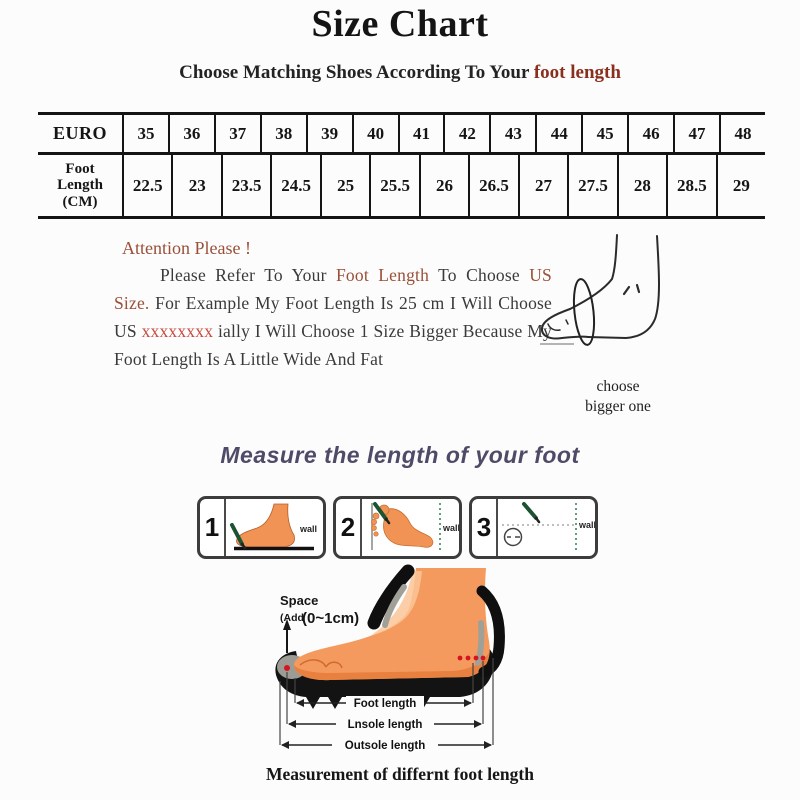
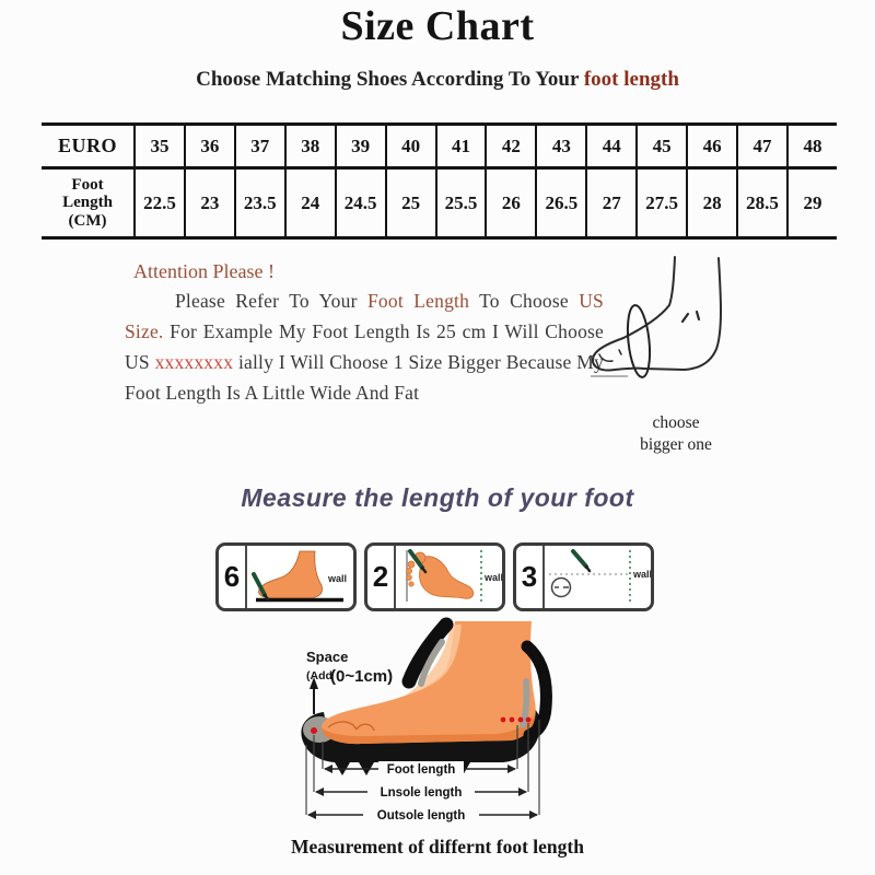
  Size Chart
  Choose Matching Shoes According To Your foot length
  EURO
  35
  36
  37
  38
  39
  40
  41
  42
  43
  44
  45
  46
  47
  48
  Foot
  Length
  (CM)
  22.5
  23
  23.5
+ 24
  24.5
  25
  25.5
  26
  26.5
  27
  27.5
  28
  28.5
  29
  Attention Please !
  Please Refer To Your Foot Length To Choose US Size. For Example My Foot Length Is 25 cm I Will Choose US xxxxxxxx ially I Will Choose 1 Size Bigger Because My Foot Length Is A Little Wide And Fat
  choose
  bigger one
  Measure the length of your foot
- 1
+ 6
  wall
  2
  wall
  3
  wall
  Space
  (Add
  (0~1cm)
  Foot length
  Lnsole length
  Outsole length
  Measurement of differnt foot length
